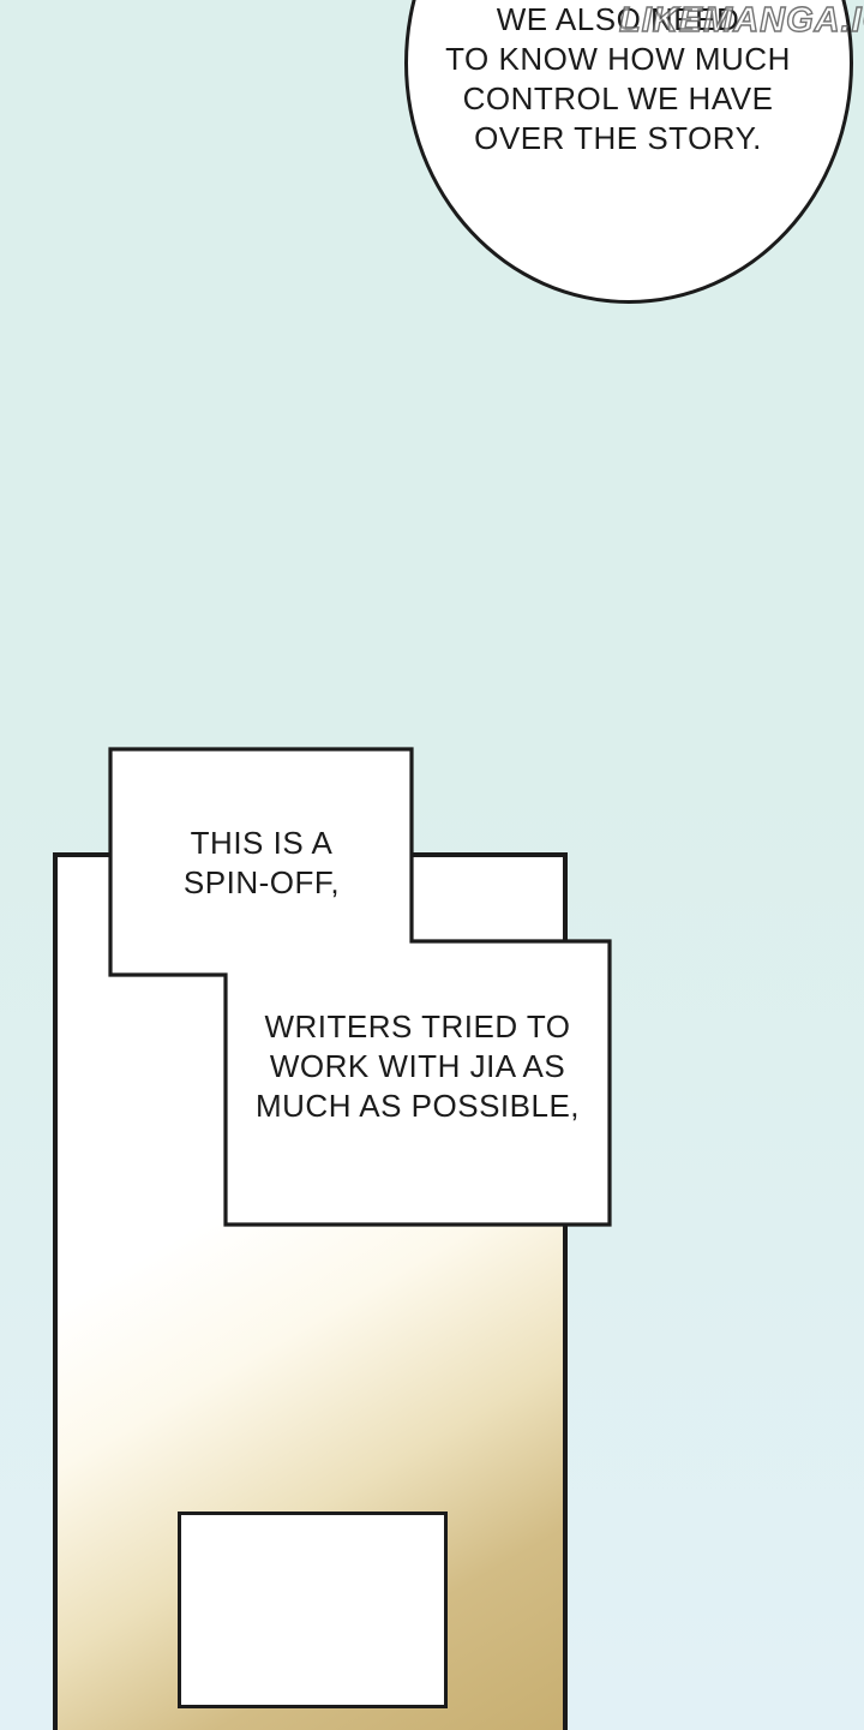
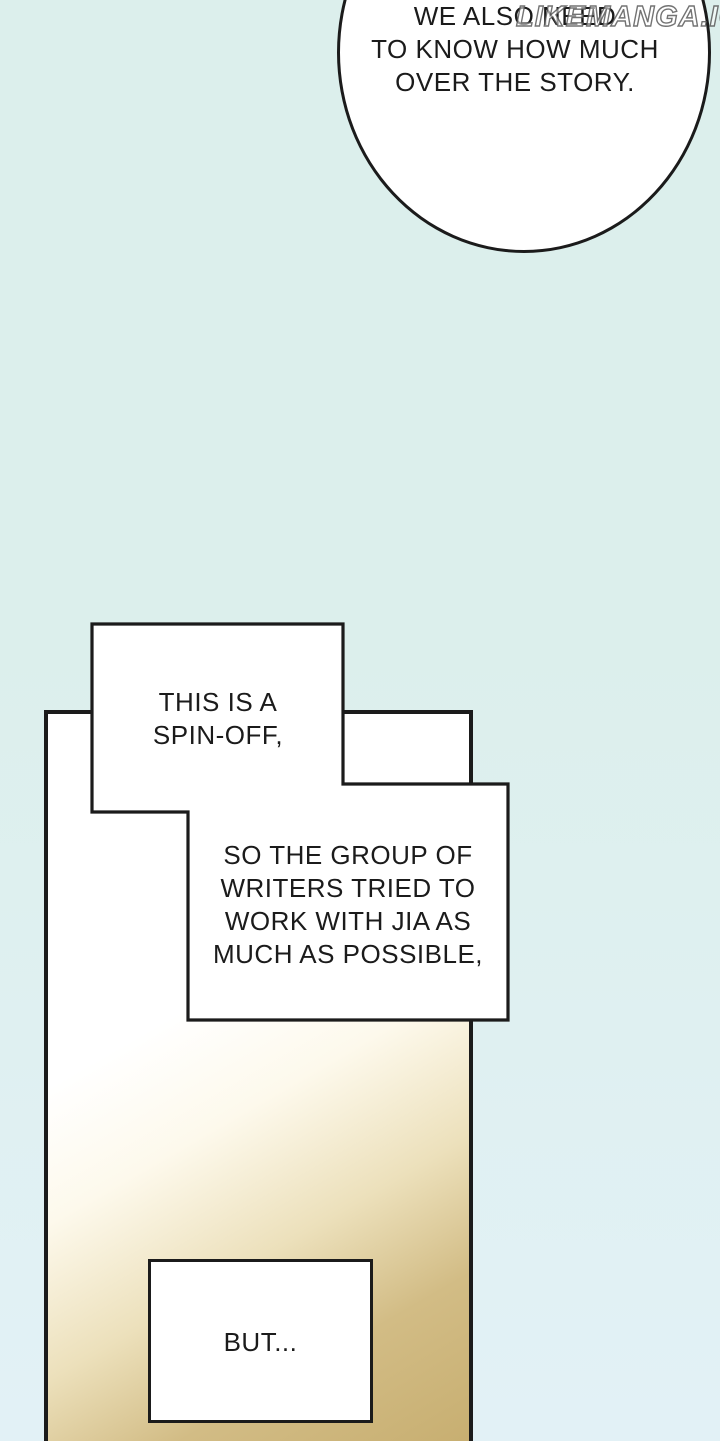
  WE ALSO NEED
  TO KNOW HOW MUCH
- CONTROL WE HAVE
  OVER THE STORY.
  LIKEMANGA.I
  THIS IS A
  SPIN-OFF,
+ SO THE GROUP OF
  WRITERS TRIED TO
  WORK WITH JIA AS
  MUCH AS POSSIBLE,
+ BUT...
